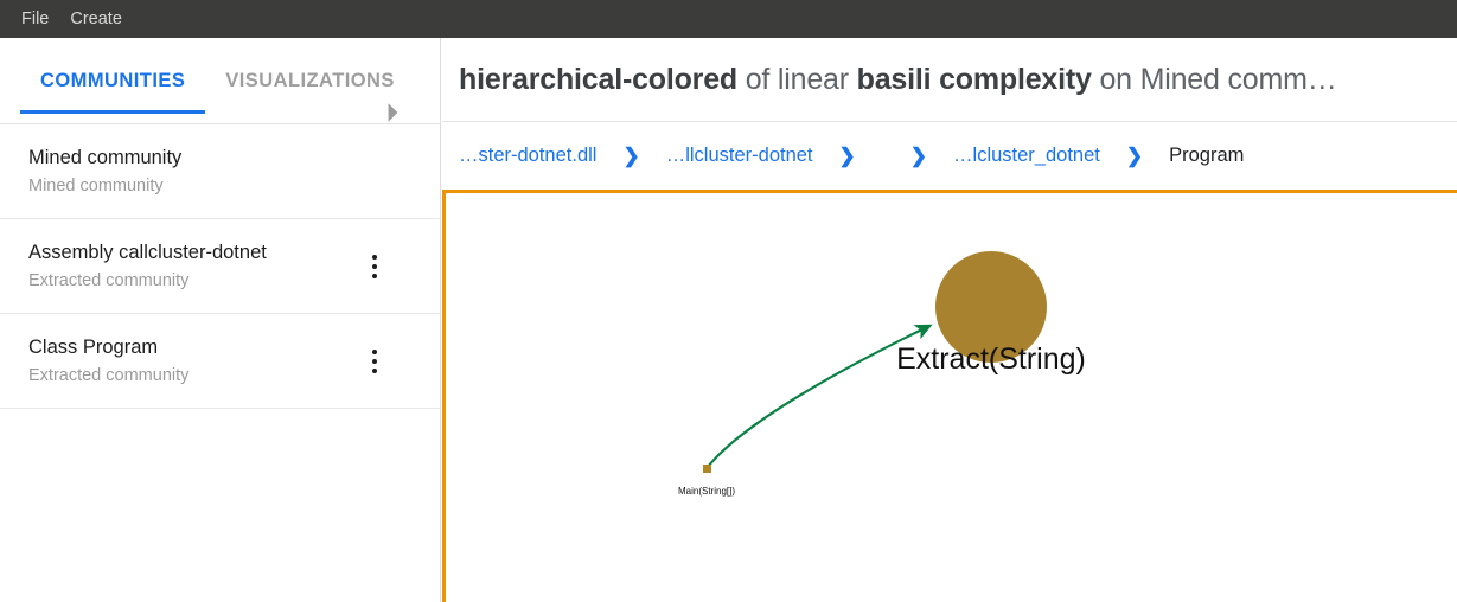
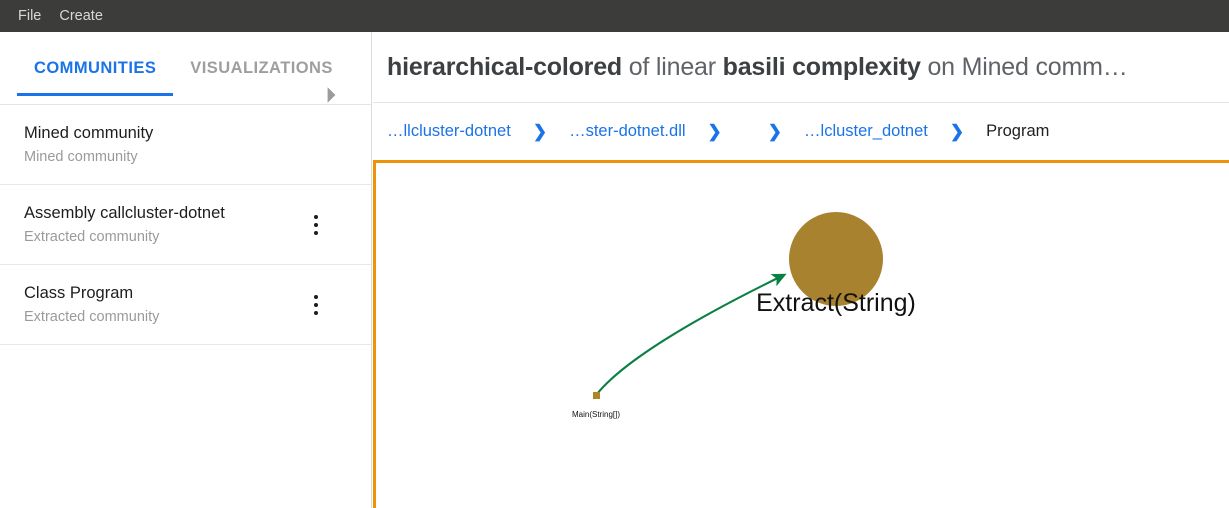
  File
  Create
  COMMUNITIES
  VISUALIZATIONS
  Mined community
  Mined community
  Assembly callcluster-dotnet
  Extracted community
  Class Program
  Extracted community
  hierarchical-colored of linear basili complexity on Mined comm…
- …ster-dotnet.dll
+ …llcluster-dotnet
  ❯
- …llcluster-dotnet
+ …ster-dotnet.dll
  ❯
  ❯
  …lcluster_dotnet
  ❯
  Program
  Extract(String)
  Main(String[])
